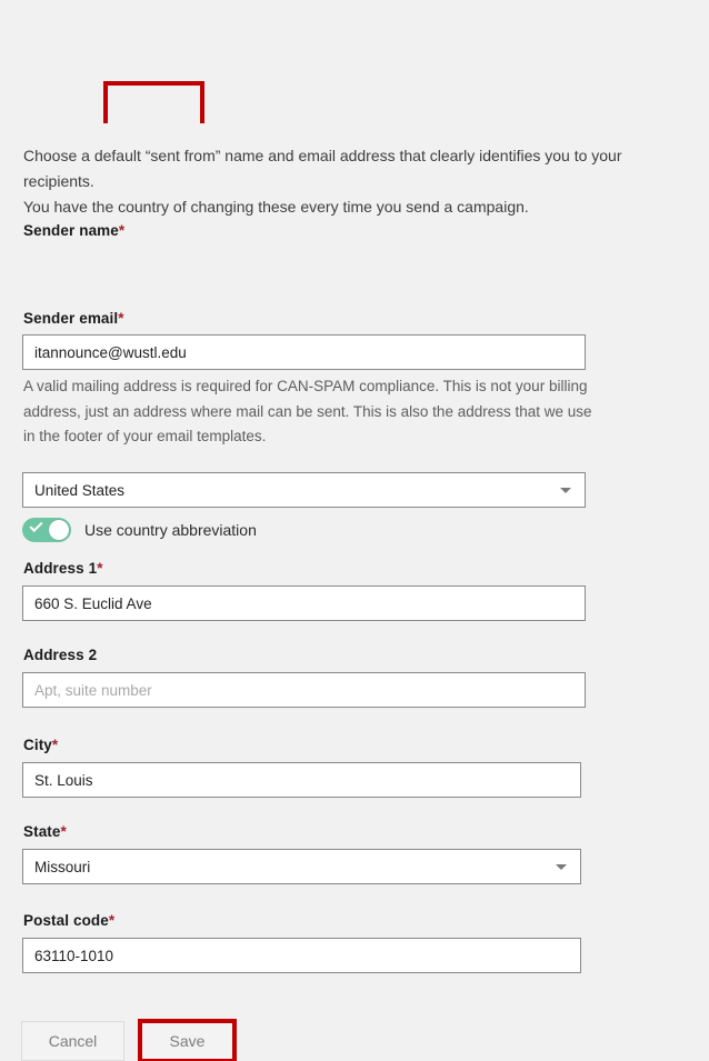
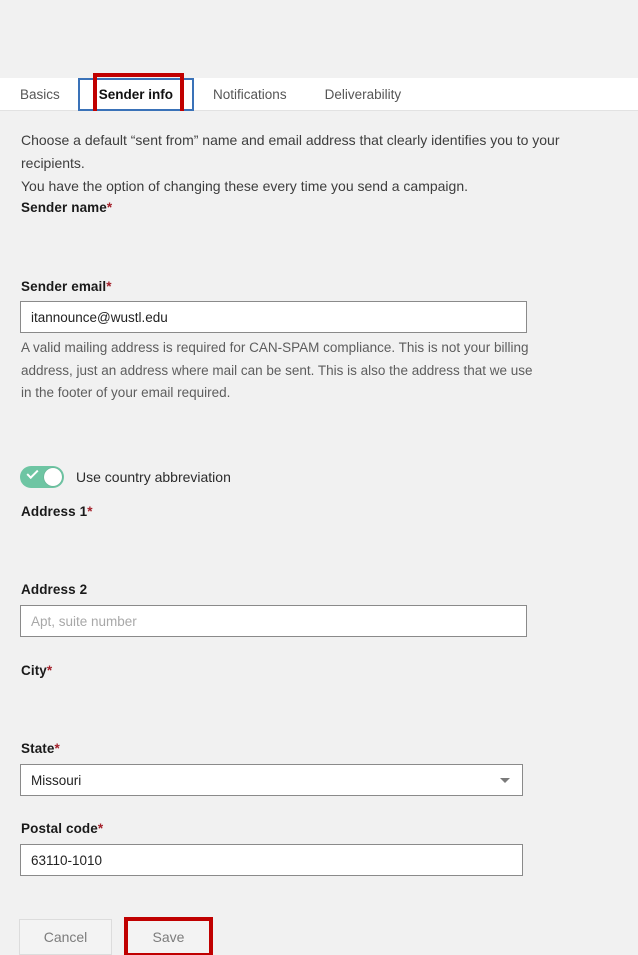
+ Basics
+ Sender info
+ Notifications
+ Deliverability
  Choose a default “sent from” name and email address that clearly identifies you to your recipients.
- You have the country of changing these every time you send a campaign.
+ You have the option of changing these every time you send a campaign.
  Sender name*
  Sender email*
  itannounce@wustl.edu
- A valid mailing address is required for CAN-SPAM compliance. This is not your billing address, just an address where mail can be sent. This is also the address that we use in the footer of your email templates.
+ A valid mailing address is required for CAN-SPAM compliance. This is not your billing address, just an address where mail can be sent. This is also the address that we use in the footer of your email required.
- United States
  Use country abbreviation
  Address 1*
- 660 S. Euclid Ave
  Address 2
  Apt, suite number
  City*
- St. Louis
  State*
  Missouri
  Postal code*
  63110-1010
  Cancel
  Save
